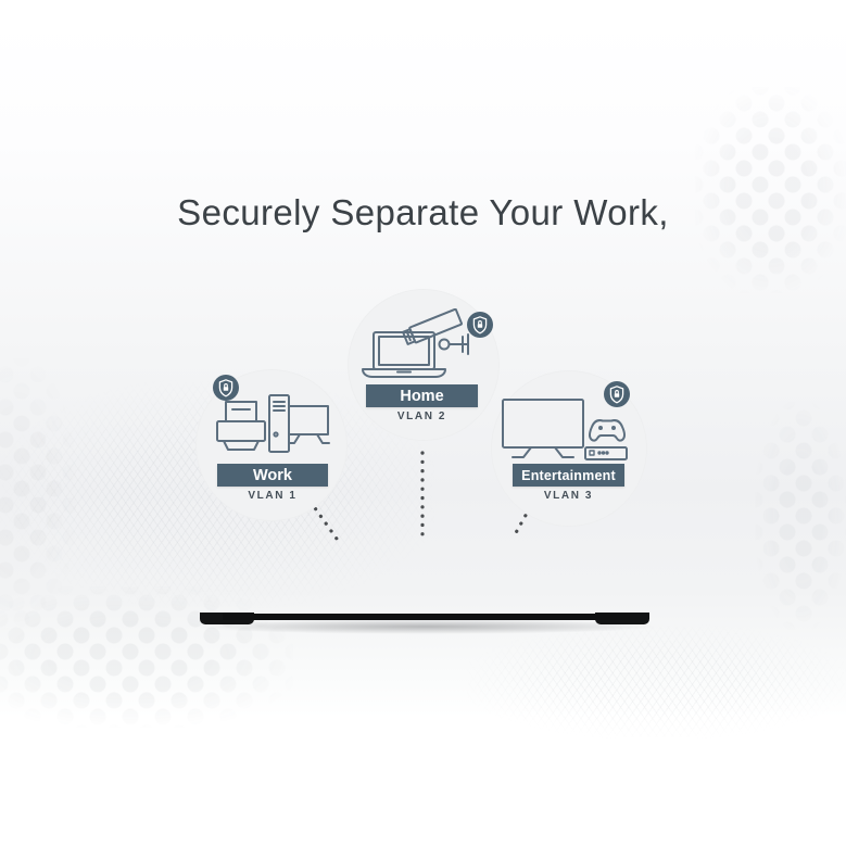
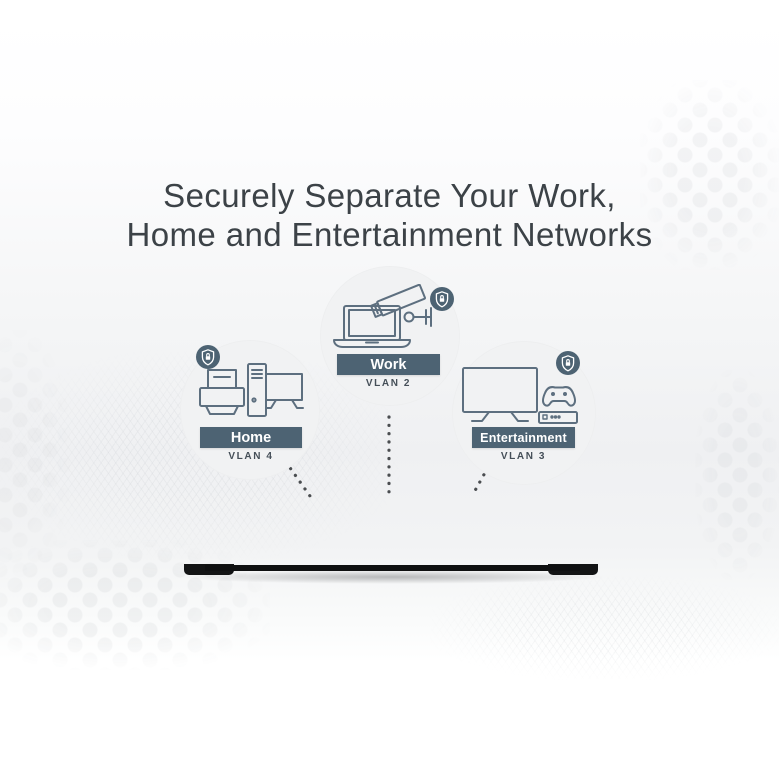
  Securely Separate Your Work,
+ Home and Entertainment Networks
- Work
+ Home
- VLAN 1
+ VLAN 4
- Home
+ Work
  VLAN 2
  Entertainment
  VLAN 3
